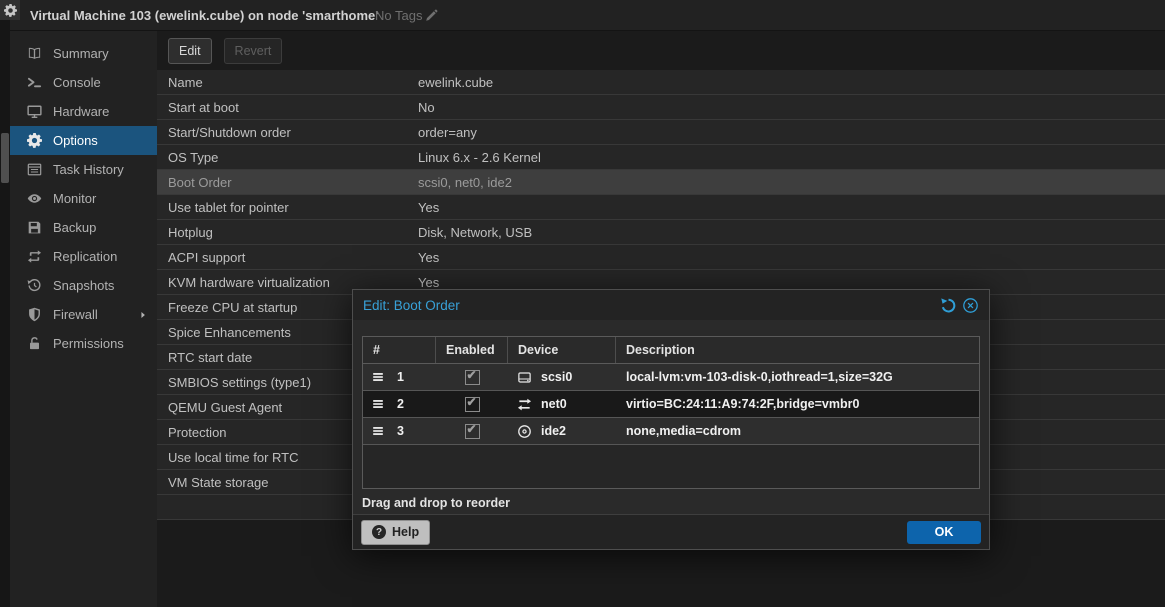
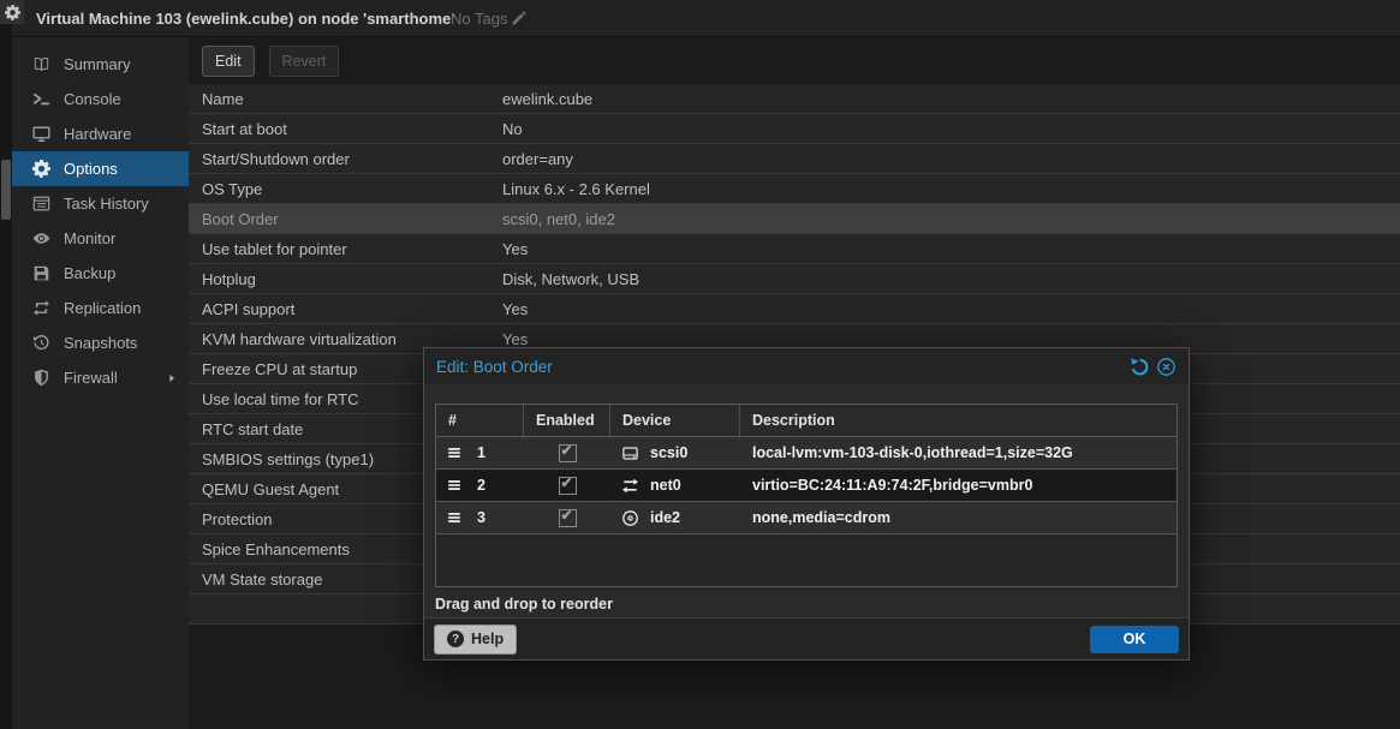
  Virtual Machine 103 (ewelink.cube) on node 'smarthome'
  No Tags
  Summary
  Console
  Hardware
  Options
  Task History
  Monitor
  Backup
  Replication
  Snapshots
  Firewall
- Permissions
  Edit
  Revert
  Name
  ewelink.cube
  Start at boot
  No
  Start/Shutdown order
  order=any
  OS Type
  Linux 6.x - 2.6 Kernel
  Boot Order
  scsi0, net0, ide2
  Use tablet for pointer
  Yes
  Hotplug
  Disk, Network, USB
  ACPI support
  Yes
  KVM hardware virtualization
  Yes
  Freeze CPU at startup
- Spice Enhancements
+ Use local time for RTC
  RTC start date
  SMBIOS settings (type1)
  QEMU Guest Agent
  Protection
- Use local time for RTC
+ Spice Enhancements
  VM State storage
  Edit: Boot Order
  #
  Enabled
  Device
  Description
  1
  scsi0
  local-lvm:vm-103-disk-0,iothread=1,size=32G
  2
  net0
  virtio=BC:24:11:A9:74:2F,bridge=vmbr0
  3
  ide2
  none,media=cdrom
  Drag and drop to reorder
  ?
  Help
  OK
